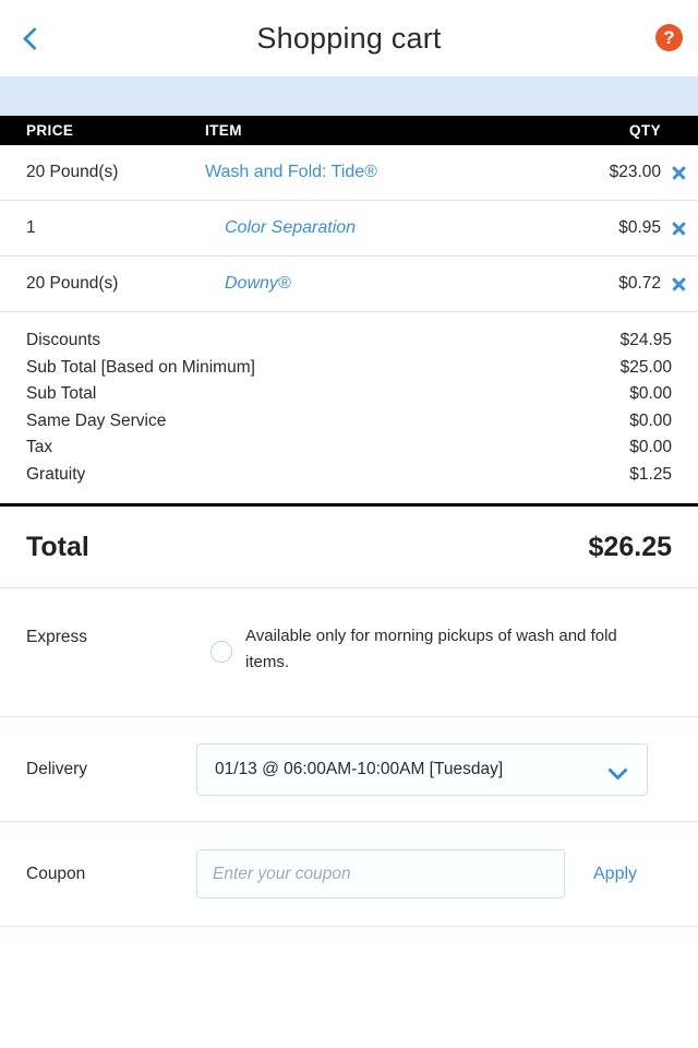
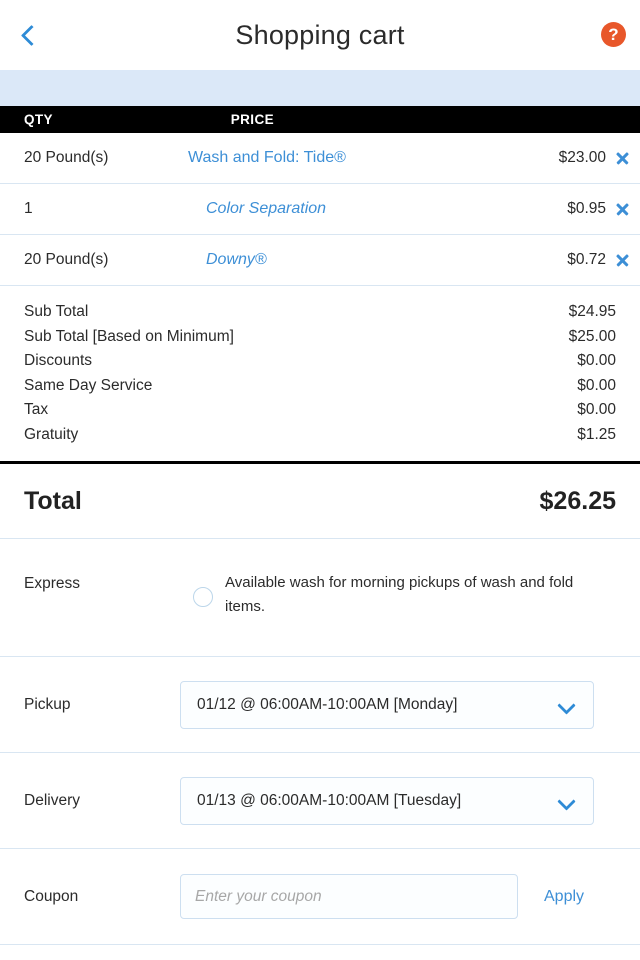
  Shopping cart
  ?
- PRICE
+ QTY
- ITEM
- QTY
+ PRICE
  20 Pound(s)
  Wash and Fold: Tide®
  $23.00
  1
  Color Separation
  $0.95
  20 Pound(s)
  Downy®
  $0.72
- Discounts
+ Sub Total
  $24.95
  Sub Total [Based on Minimum]
  $25.00
- Sub Total
+ Discounts
  $0.00
  Same Day Service
  $0.00
  Tax
  $0.00
  Gratuity
  $1.25
  Total
  $26.25
  Express
- Available only for morning pickups of wash and fold items.
+ Available wash for morning pickups of wash and fold items.
+ Pickup
+ 01/12 @ 06:00AM-10:00AM [Monday]
  Delivery
  01/13 @ 06:00AM-10:00AM [Tuesday]
  Coupon
  Enter your coupon
  Apply
